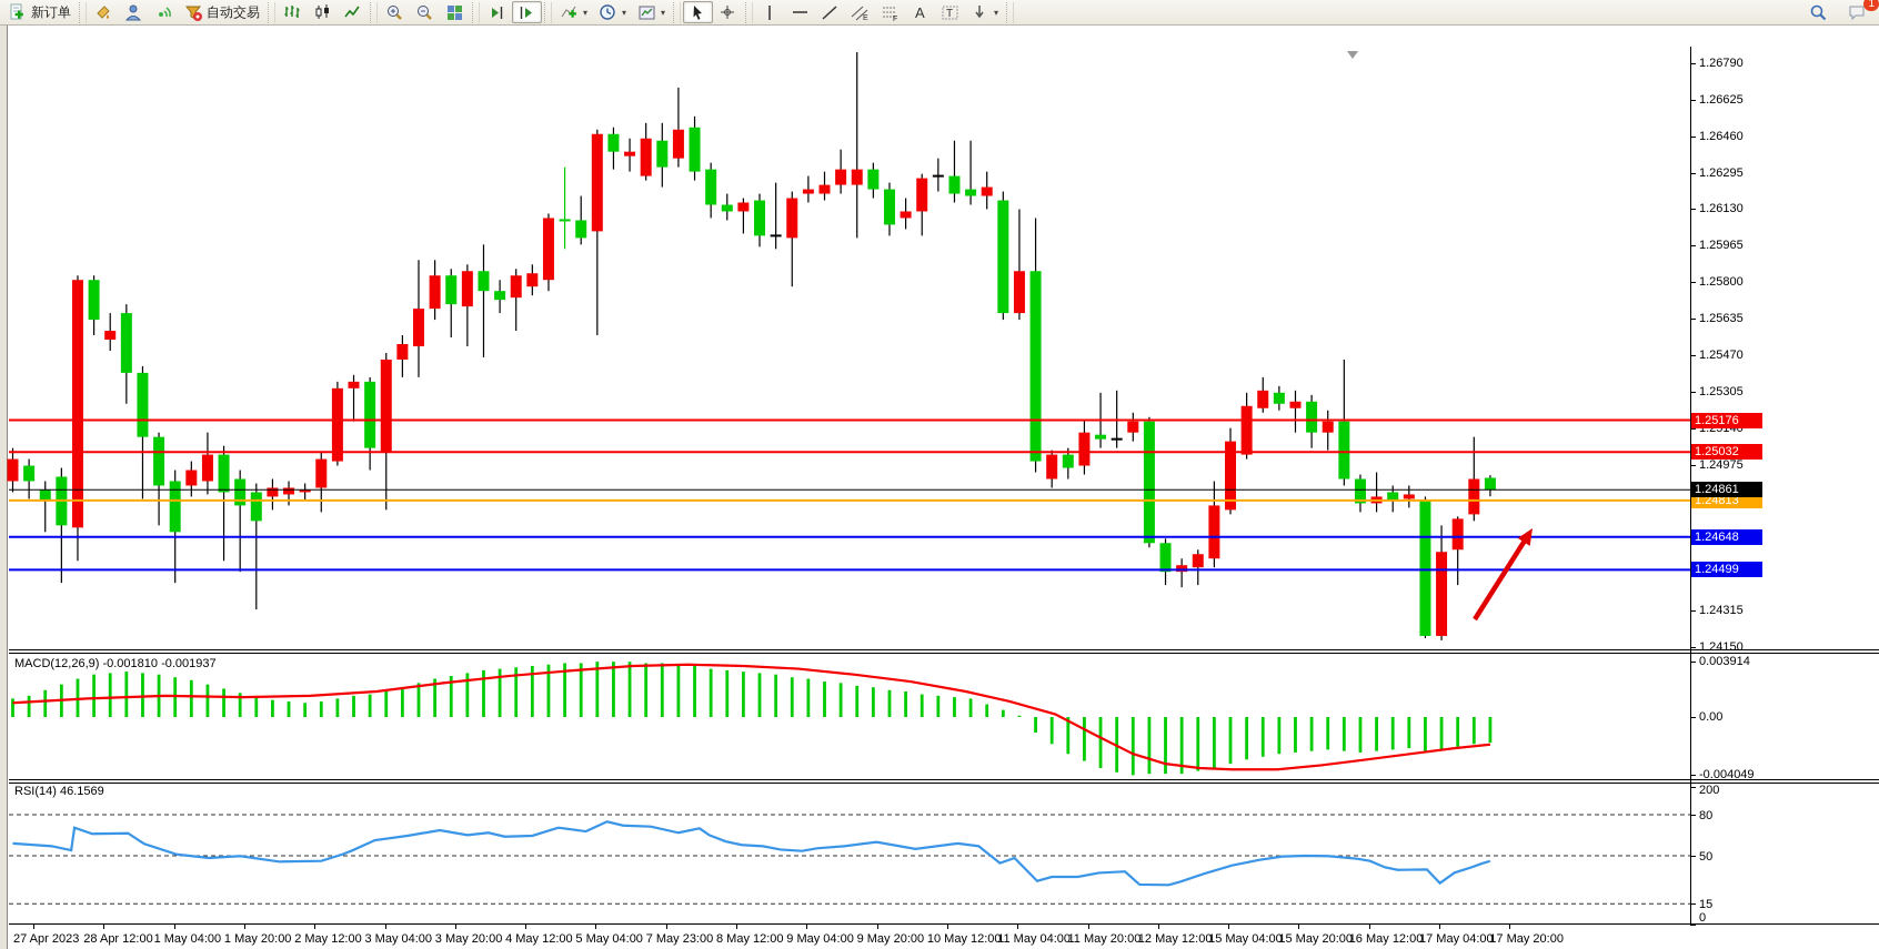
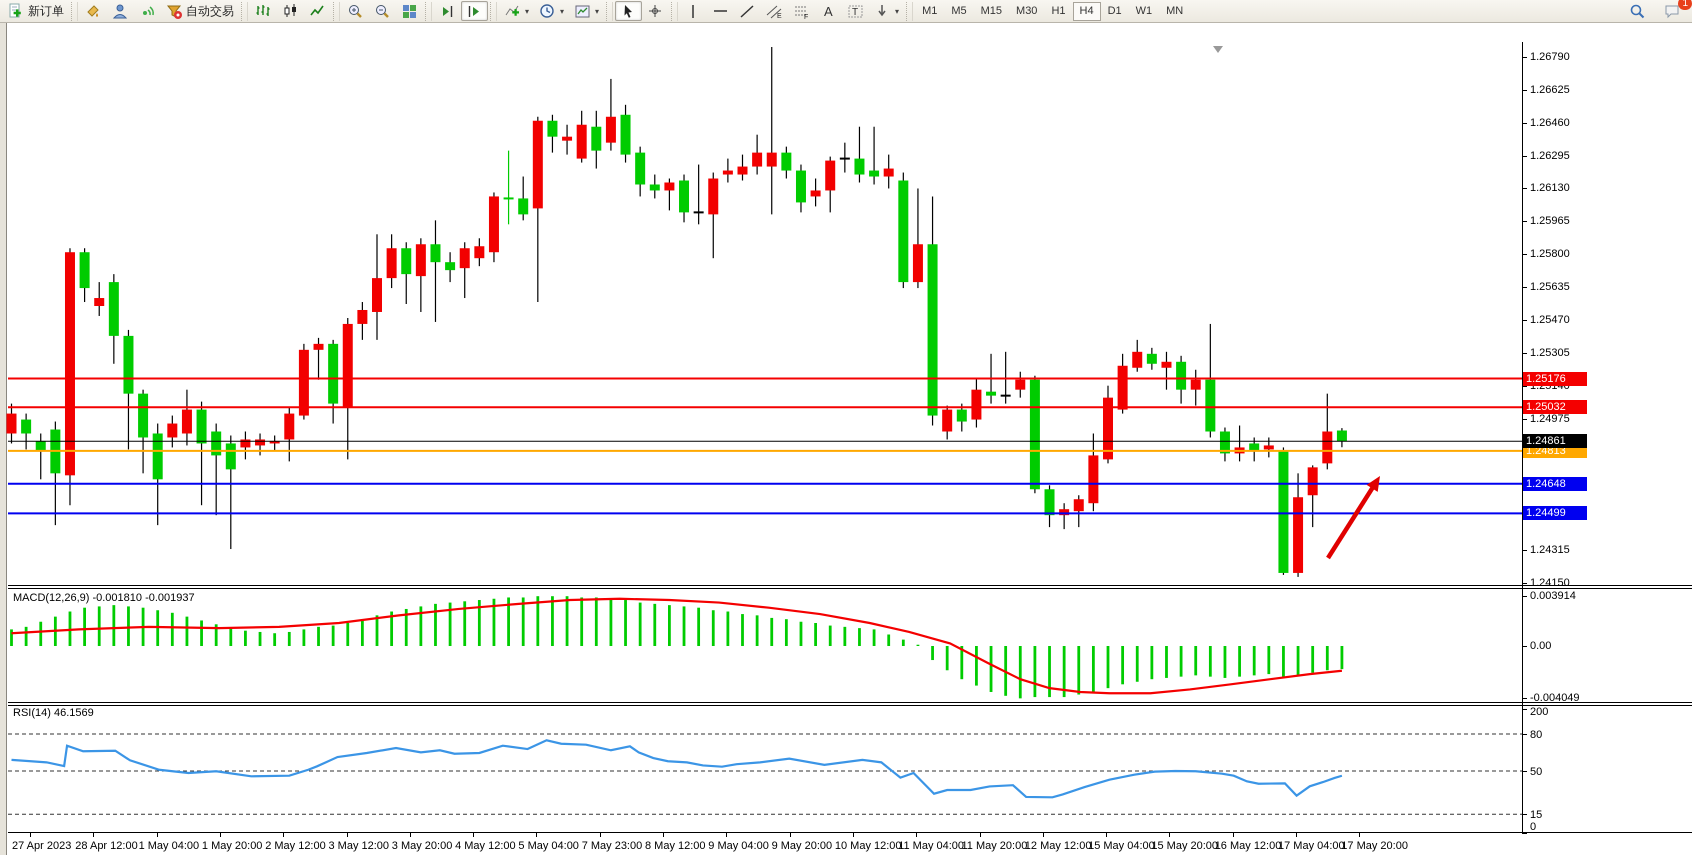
  新订单
  自动交易
  ▾
  ▾
  ▾
  A
  T
  ▾
+ M1
+ M5
+ M15
+ M30
+ H1
+ H4
+ D1
+ W1
+ MN
  1
  MACD(12,26,9) -0.001810 -0.001937
  RSI(14) 46.1569
  1.26790
  1.26625
  1.26460
  1.26295
  1.26130
  1.25965
  1.25800
  1.25635
  1.25470
  1.25305
  1.25140
  1.24975
  1.24315
  1.24150
  0.003914
  0.00
  -0.004049
  200
  80
  50
  15
  0
  1.25176
  1.25032
  1.24813
  1.24648
  1.24499
  1.24861
  27 Apr 2023
  28 Apr 12:00
  1 May 04:00
  1 May 20:00
  2 May 12:00
- 3 May 04:00
+ 3 May 12:00
  3 May 20:00
  4 May 12:00
  5 May 04:00
  7 May 23:00
  8 May 12:00
  9 May 04:00
  9 May 20:00
  10 May 12:00
  11 May 04:00
  11 May 20:00
  12 May 12:00
  15 May 04:00
  15 May 20:00
  16 May 12:00
  17 May 04:00
  17 May 20:00
